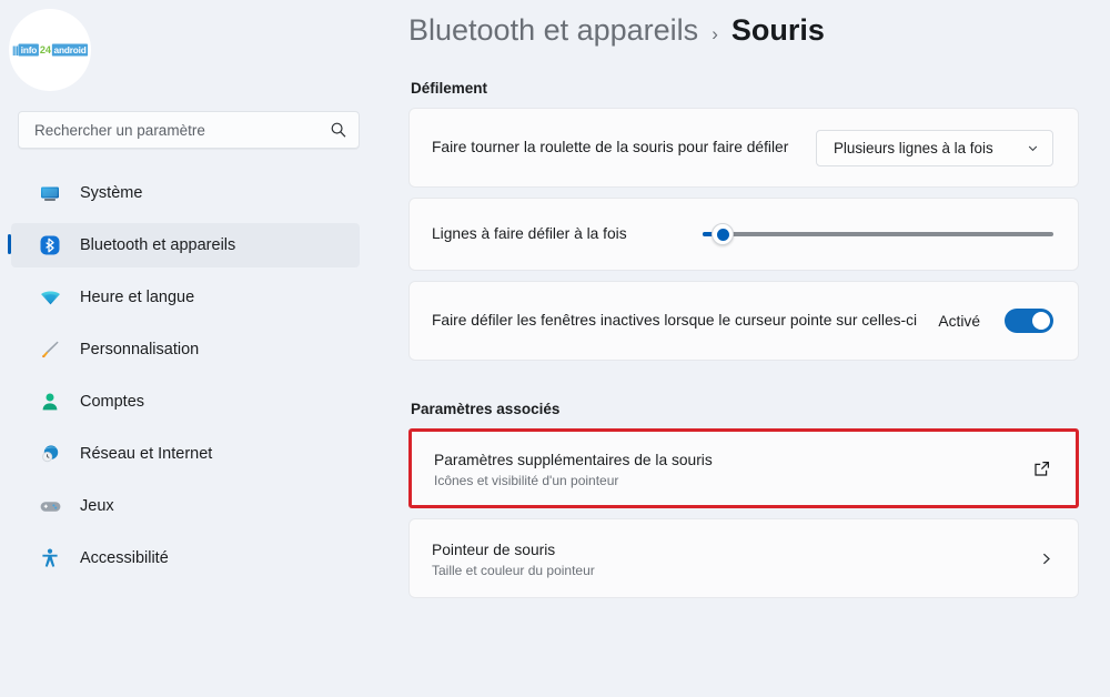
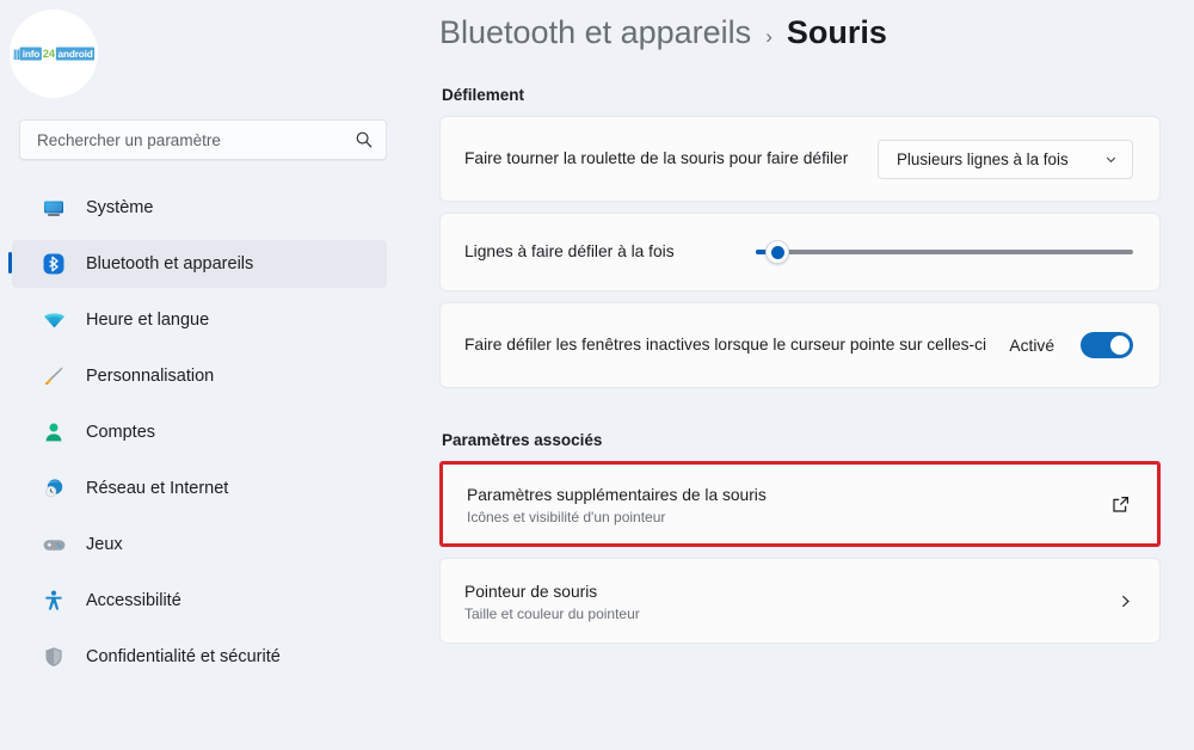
  |||
  info
  24
  android
  Rechercher un paramètre
  Système
  Bluetooth et appareils
  Heure et langue
  Personnalisation
  Comptes
  Réseau et Internet
  Jeux
  Accessibilité
+ Confidentialité et sécurité
  Bluetooth et appareils
  ›
  Souris
  Défilement
  Faire tourner la roulette de la souris pour faire défiler
  Plusieurs lignes à la fois
  Lignes à faire défiler à la fois
  Faire défiler les fenêtres inactives lorsque le curseur pointe sur celles-ci
  Activé
  Paramètres associés
  Paramètres supplémentaires de la souris
  Icônes et visibilité d'un pointeur
  Pointeur de souris
  Taille et couleur du pointeur
